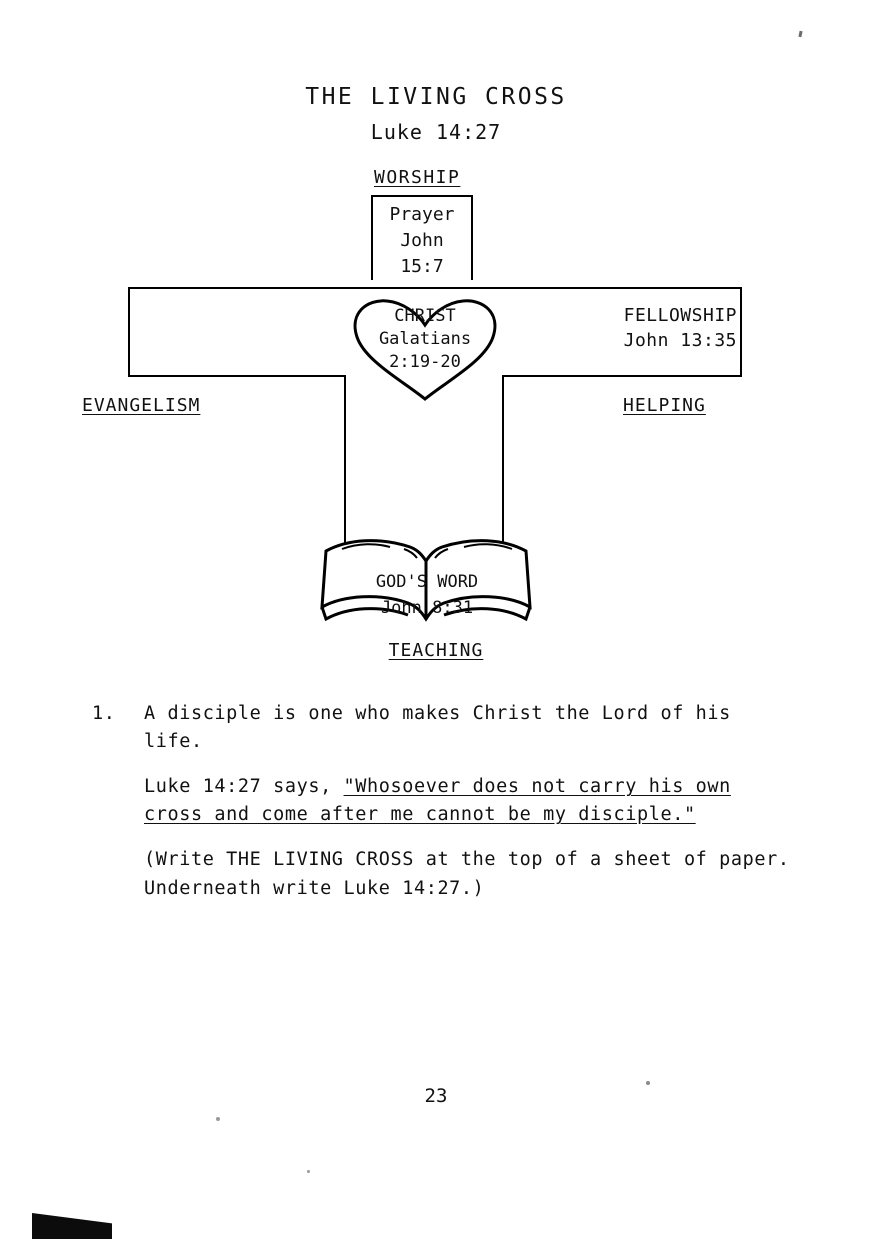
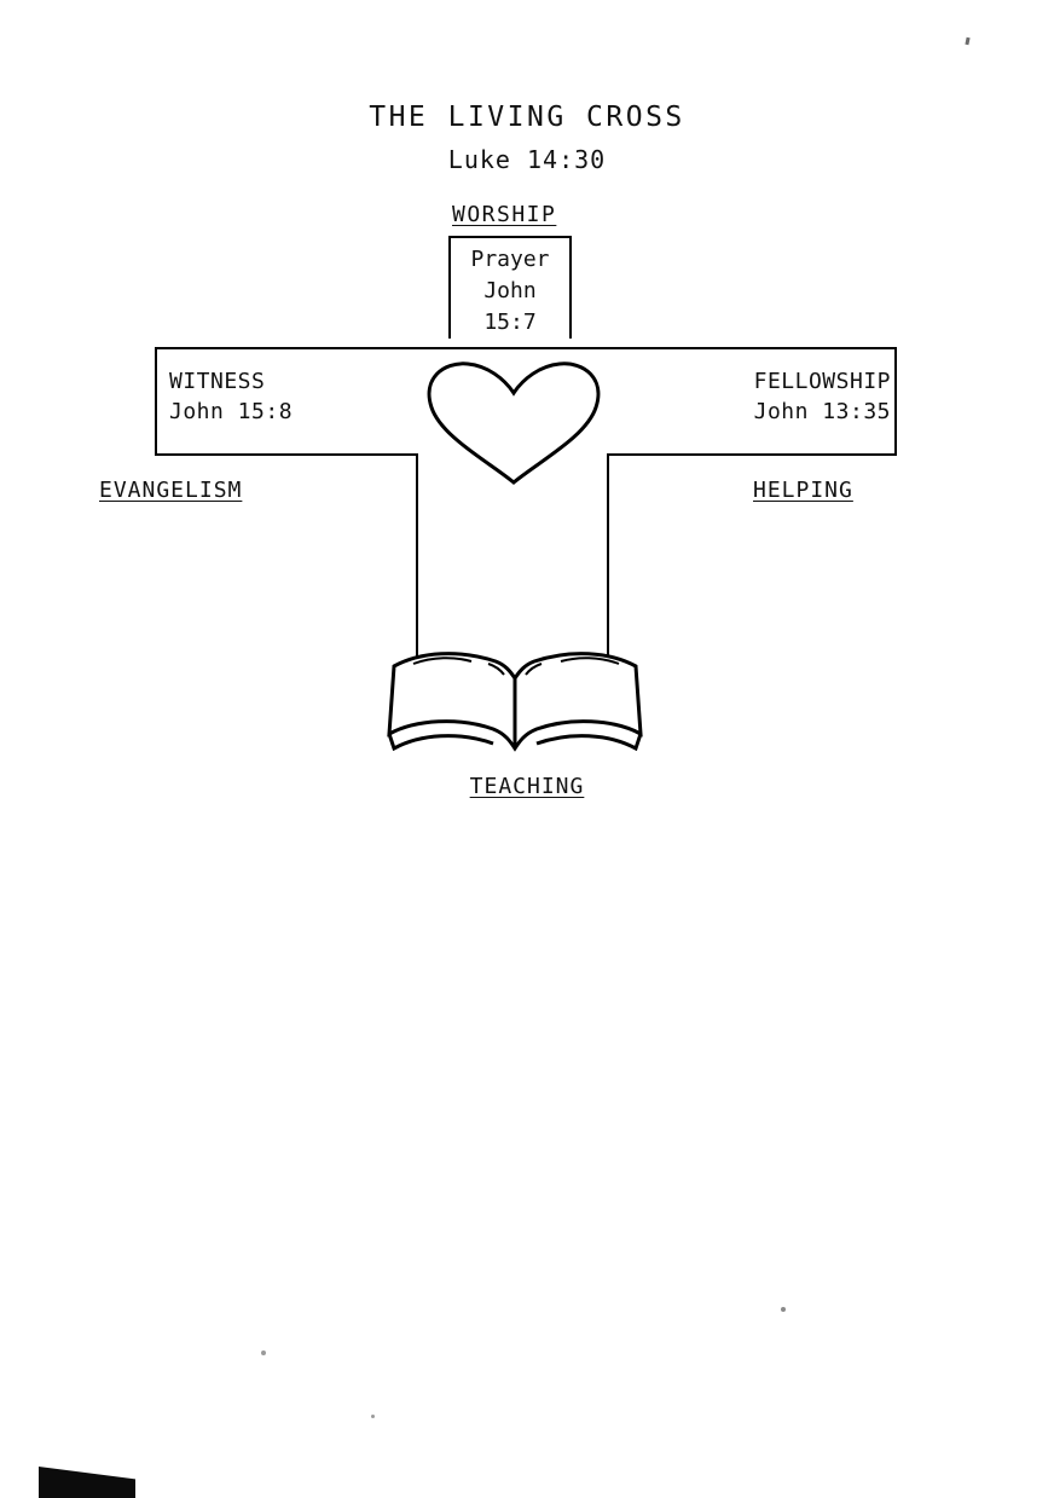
  THE LIVING CROSS
- Luke 14:27
+ Luke 14:30
  WORSHIP
  Prayer
  John
  15:7
+ WITNESS
+ John 15:8
  FELLOWSHIP
  John 13:35
- CHRIST
- Galatians
- 2:19-20
  EVANGELISM
  HELPING
- GOD'S WORD
- John 8:31
  TEACHING
- 1.
- A disciple is one who makes Christ the Lord of his life.
- Luke 14:27 says, "Whosoever does not carry his own cross and come after me cannot be my disciple."
- (Write THE LIVING CROSS at the top of a sheet of paper. Underneath write Luke 14:27.)
- 23
